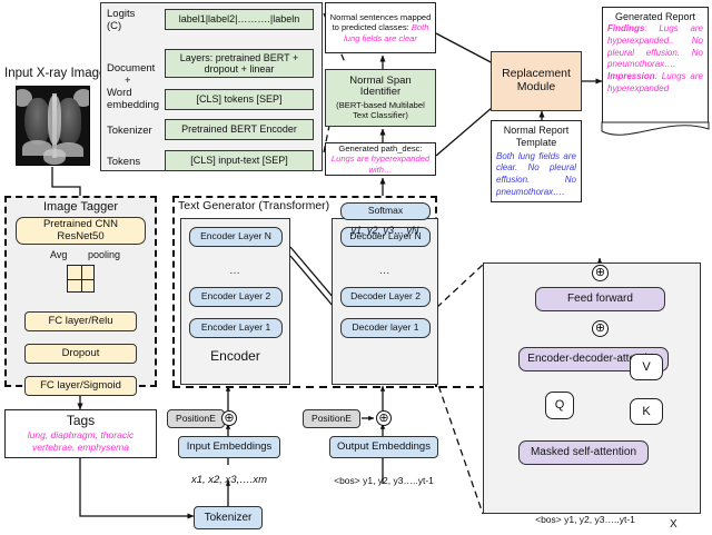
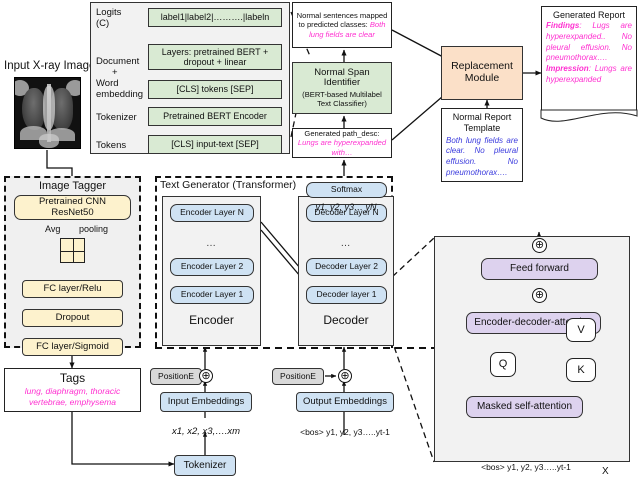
  Input X-ray Imag
  Logits
  (C)
  Document
  +
  Word
  embedding
  Tokenizer
  Tokens
  label1|label2|……….|labeln
  Layers: pretrained BERT + dropout + linear
  [CLS] tokens [SEP]
  Pretrained BERT Encoder
  [CLS] input-text [SEP]
  Normal sentences mapped to predicted classes: Both lung fields are clear
  Normal Span Identifier
  (BERT-based Multilabel Text Classifier)
  Generated path_desc: Lungs are hyperexpanded with…
  Replacement Module
  Normal Report Template
  Both lung fields are clear. No pleural effusion. No pneumothorax….
  Generated Report
  Findings: Lugs are hyperexpanded.. No pleural effusion. No pneumothorax…. Impression: Lungs are hyperexpanded
  Image Tagger
  Pretrained CNN ResNet50
  Avg
  pooling
  FC layer/Relu
  Dropout
  FC layer/Sigmoid
  Tags
  lung, diaphragm, thoracic vertebrae, emphysema
  Text Generator (Transformer)
  Encoder Layer N
  …
  Encoder Layer 2
  Encoder Layer 1
  Encoder
  Decoder Layer N
  …
  Decoder Layer 2
  Decoder layer 1
+ Decoder
  Softmax
  y1, y2, y3… yN
  PositionE
  ⊕
  PositionE
  ⊕
  Input Embeddings
  Output Embeddings
  x1, x2, x3,….xm
  <bos> y1, y2, y3…..yt-1
  Tokenizer
  ⊕
  Feed forward
  ⊕
  Encoder-decoder-att
  Q
  K
  V
  Masked self-attention
  <bos> y1, y2, y3…..yt-1
  X
